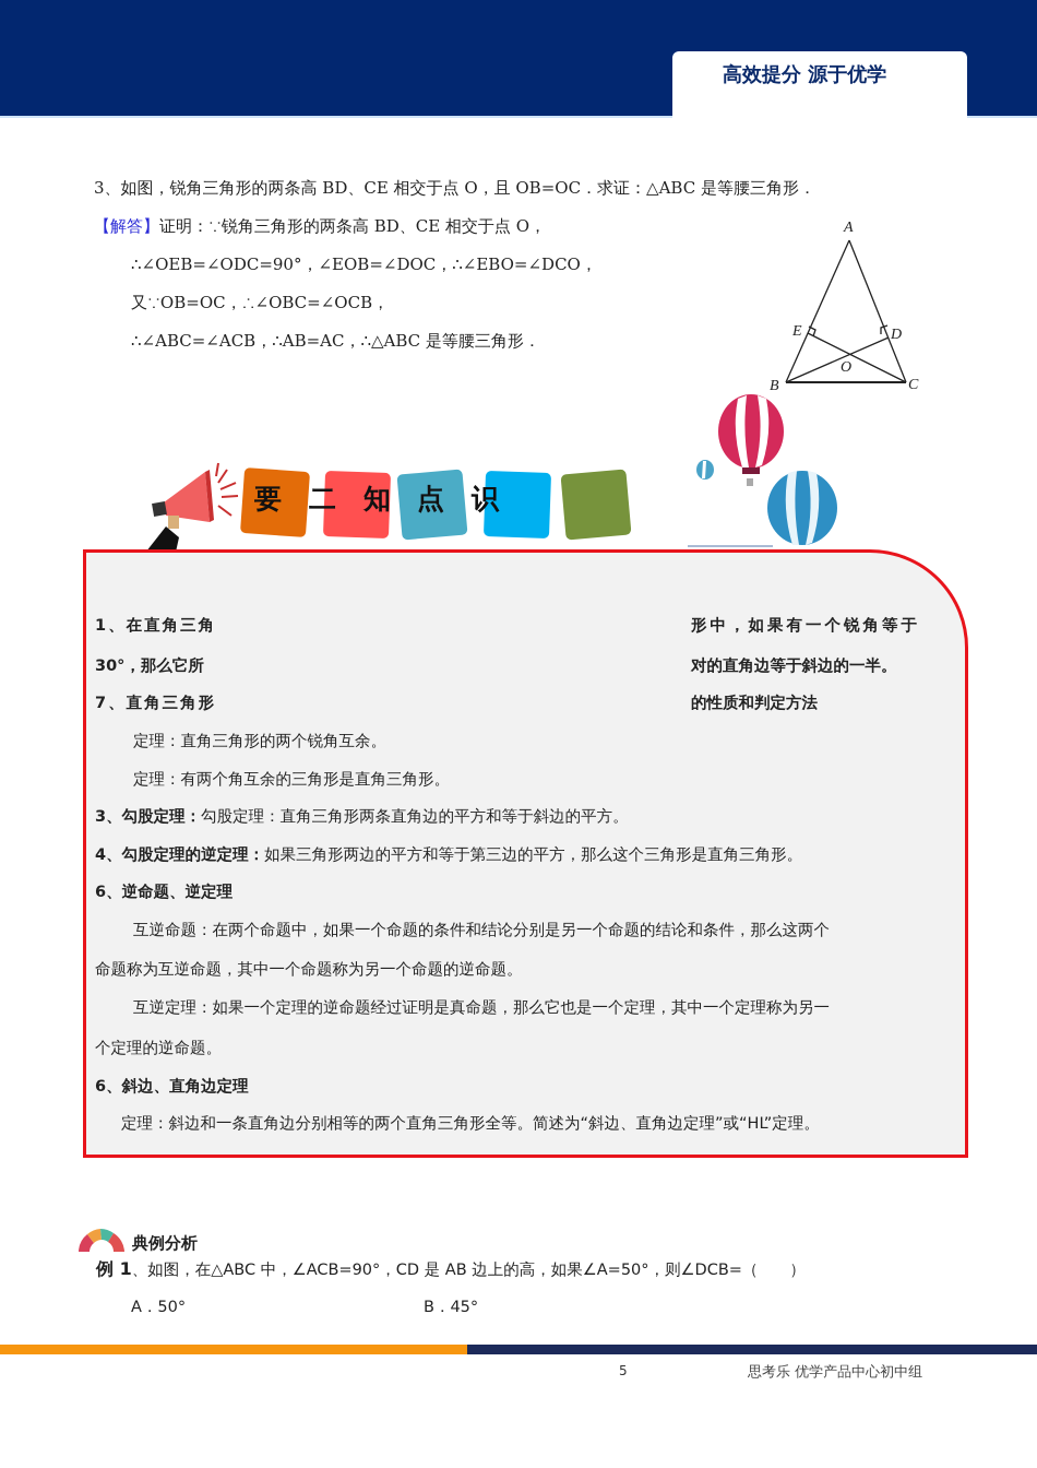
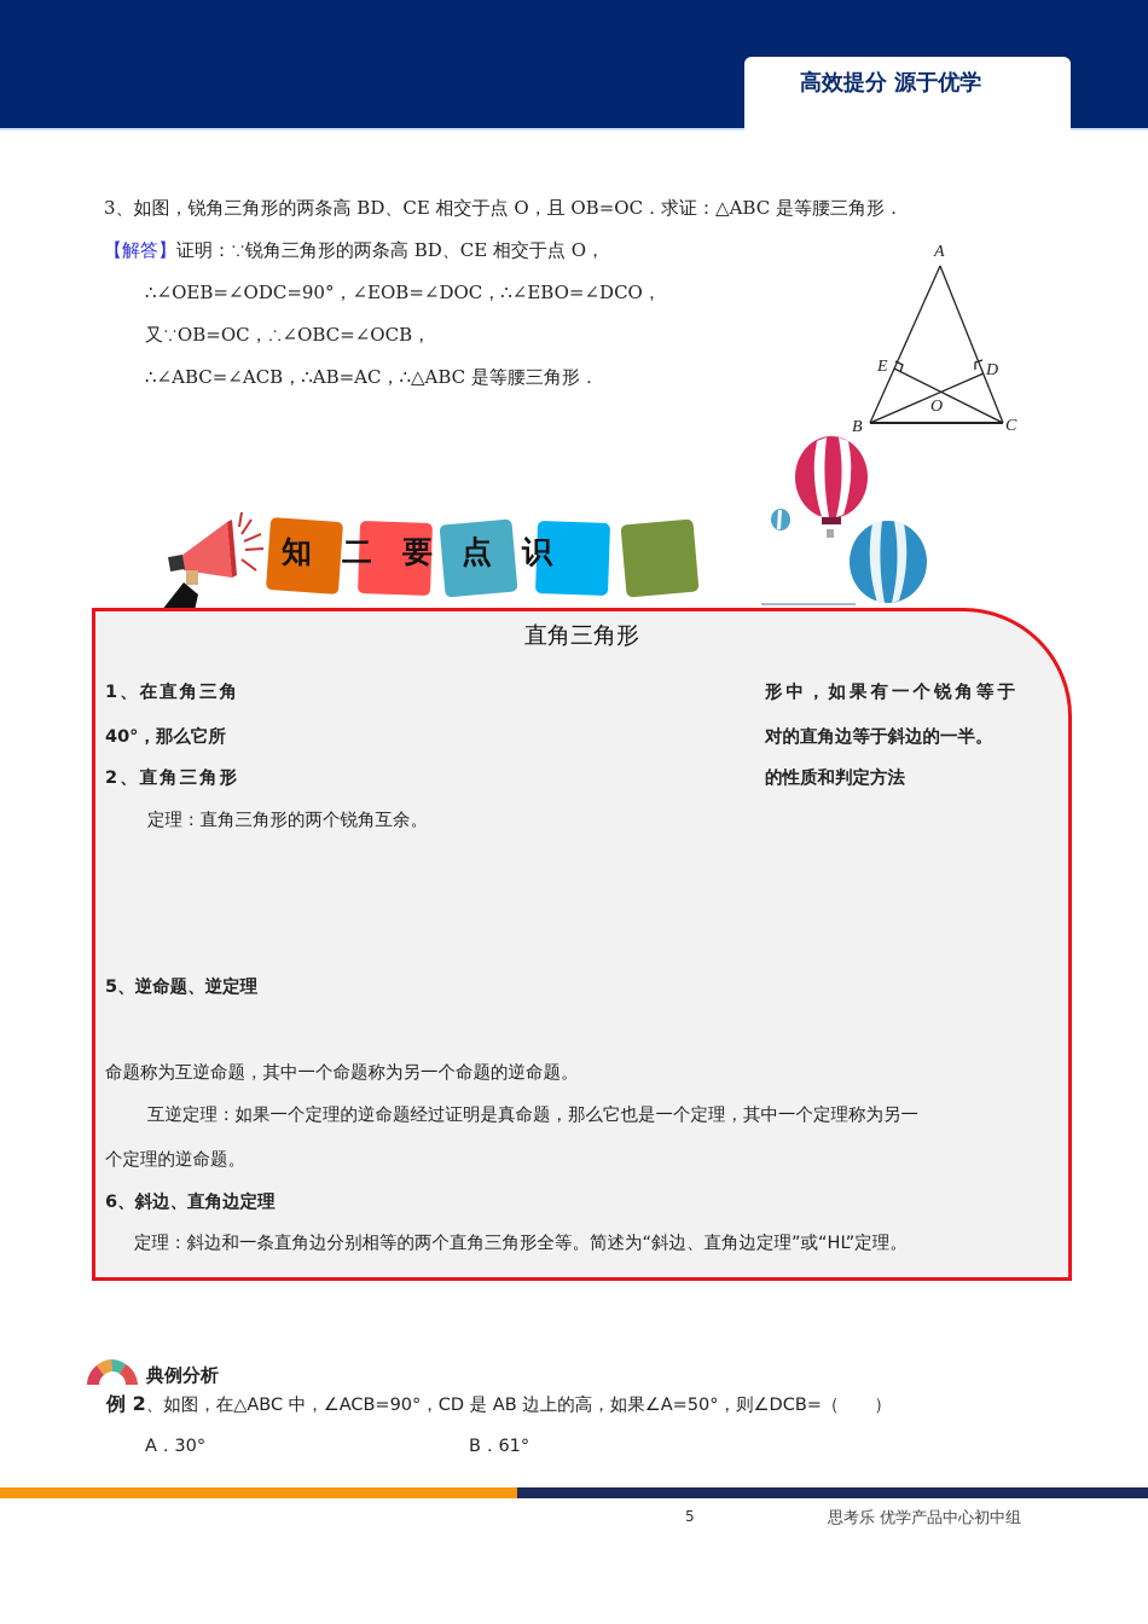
  高效提分 源于优学
  3、如图，锐角三角形的两条高 BD、CE 相交于点 O，且 OB=OC．求证：△ABC 是等腰三角形．
  【解答】证明：∵锐角三角形的两条高 BD、CE 相交于点 O，
  ∴∠OEB=∠ODC=90°，∠EOB=∠DOC，∴∠EBO=∠DCO，
  又∵OB=OC，∴∠OBC=∠OCB，
  ∴∠ABC=∠ACB，∴AB=AC，∴△ABC 是等腰三角形．
  A
  B
  C
  D
  E
  O
- 要
+ 知
  二
- 知
+ 要
  点
  识
+ 直角三角形
  1、在直角三角
  形中，如果有一个锐角等于
- 30°，那么它所
+ 40°，那么它所
  对的直角边等于斜边的一半。
- 7、直角三角形
+ 2、直角三角形
  的性质和判定方法
  定理：直角三角形的两个锐角互余。
- 定理：有两个角互余的三角形是直角三角形。
- 3、勾股定理：勾股定理：直角三角形两条直角边的平方和等于斜边的平方。
- 4、勾股定理的逆定理：如果三角形两边的平方和等于第三边的平方，那么这个三角形是直角三角形。
- 6、逆命题、逆定理
+ 5、逆命题、逆定理
- 互逆命题：在两个命题中，如果一个命题的条件和结论分别是另一个命题的结论和条件，那么这两个
  命题称为互逆命题，其中一个命题称为另一个命题的逆命题。
  互逆定理：如果一个定理的逆命题经过证明是真命题，那么它也是一个定理，其中一个定理称为另一
  个定理的逆命题。
  6、斜边、直角边定理
  定理：斜边和一条直角边分别相等的两个直角三角形全等。简述为“斜边、直角边定理”或“HL”定理。
  典例分析
- 例 1、如图，在△ABC 中，∠ACB=90°，CD 是 AB 边上的高，如果∠A=50°，则∠DCB=（ ）
+ 例 2、如图，在△ABC 中，∠ACB=90°，CD 是 AB 边上的高，如果∠A=50°，则∠DCB=（ ）
- A．50°
+ A．30°
- B．45°
+ B．61°
  5
  思考乐 优学产品中心初中组
